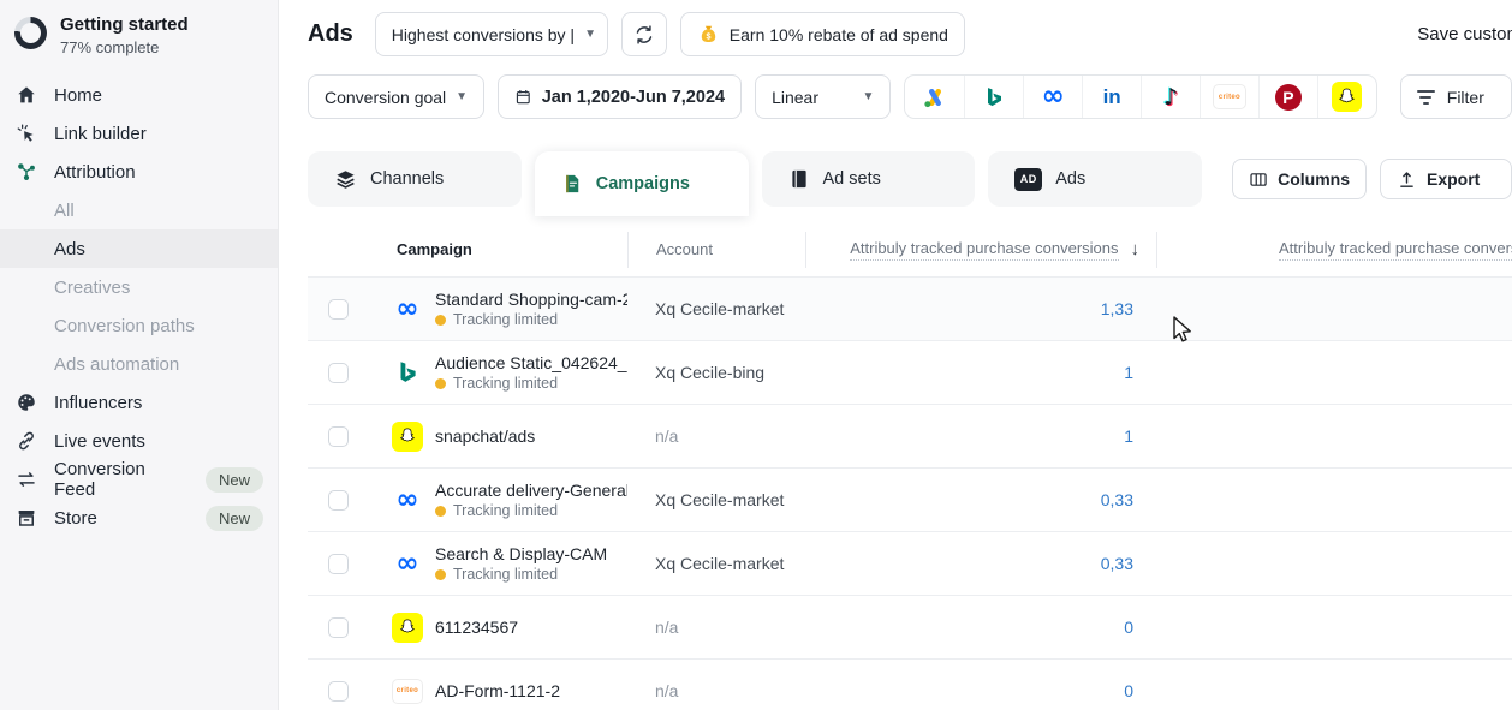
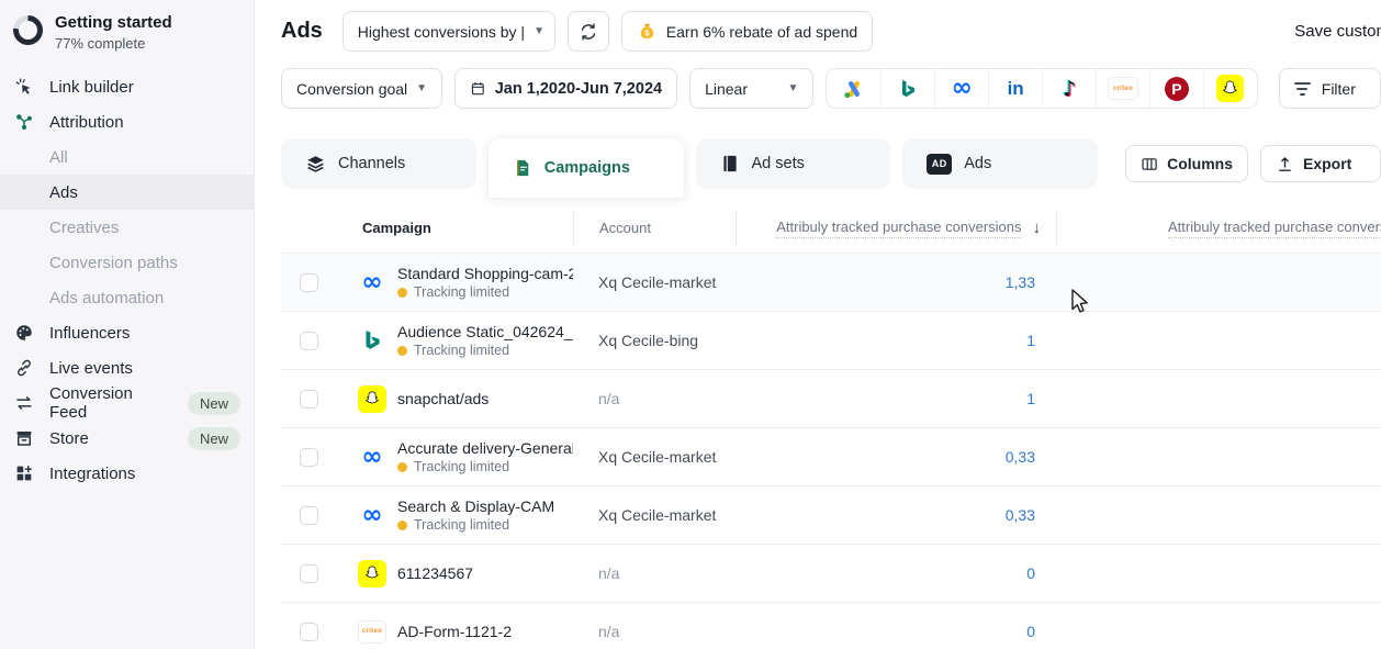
  Getting started
  77% complete
- Home
  Link builder
  Attribution
  All
  Ads
  Creatives
  Conversion paths
  Ads automation
  Influencers
  Live events
  Conversion Feed
  New
  Store
  New
+ Integrations
  Ads
  Highest conversions by |
  ▼
  $
- Earn 10% rebate of ad spend
+ Earn 6% rebate of ad spend
  Save custo
  Conversion goal
  ▼
  Jan 1,2020-Jun 7,2024
  Linear
  ▼
  ∞
  in
  ♪
  P
  Filter
  Channels
  Campaigns
  Ad sets
  AD
  Ads
  Columns
  Export
  Campaign
  Account
  Attribuly tracked purchase conversions
  ↓
  Attribuly tracked purchase conver
  ∞
  Standard Shopping-cam-2
  Tracking limited
  Xq Cecile-market
  1,33
  Audience Static_042624_
  Tracking limited
  Xq Cecile-bing
  1
  snapchat/ads
  n/a
  1
  ∞
  Accurate delivery-Genera
  Tracking limited
  Xq Cecile-market
  0,33
  ∞
  Search & Display-CAM
  Tracking limited
  Xq Cecile-market
  0,33
  611234567
  n/a
  0
  AD-Form-1121-2
  n/a
  0
